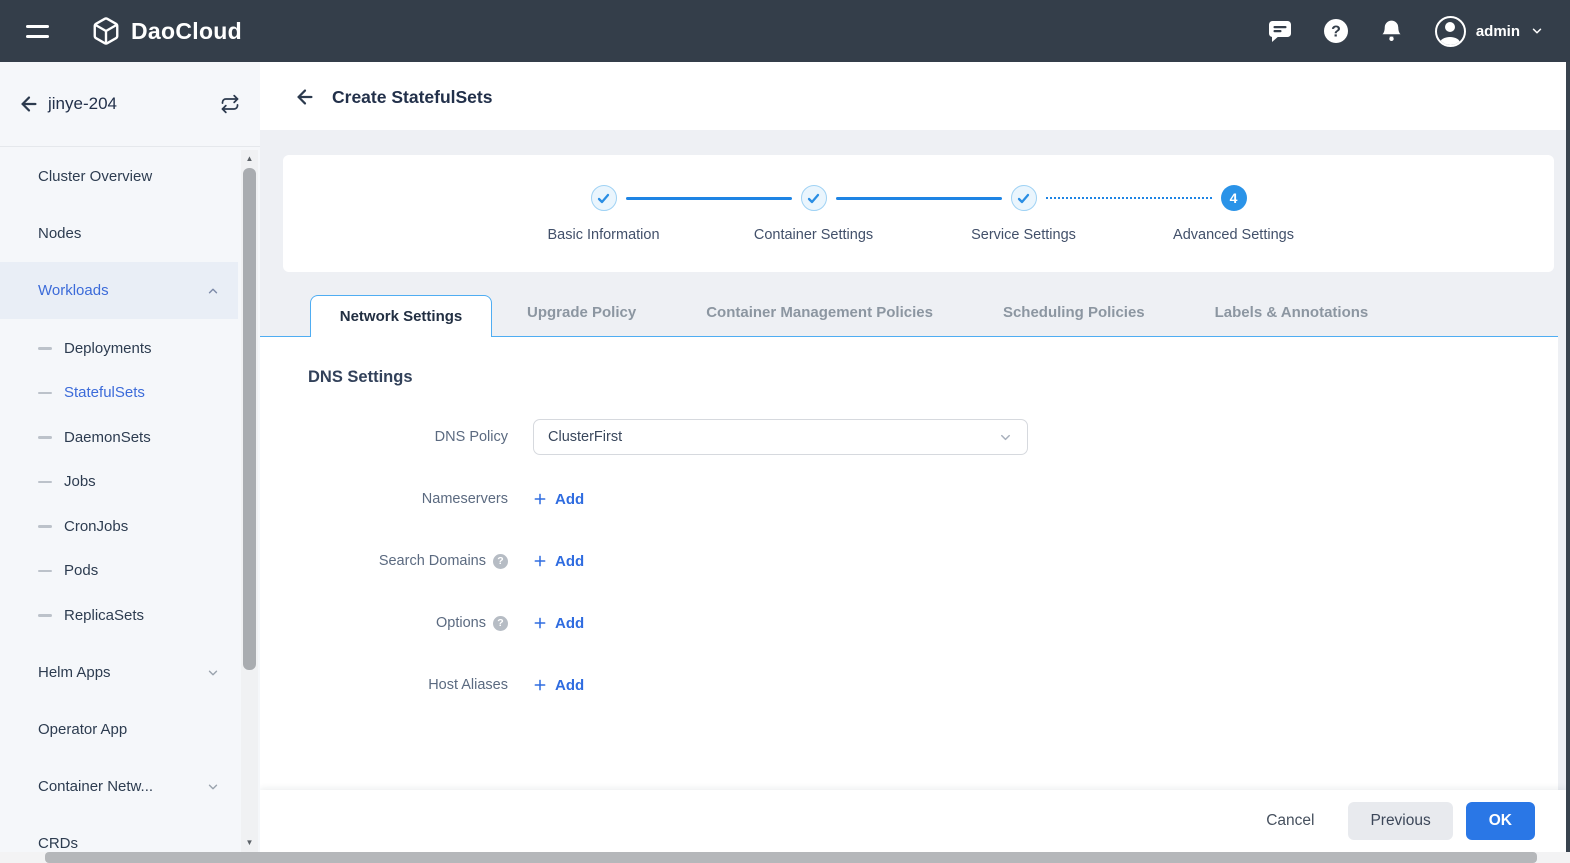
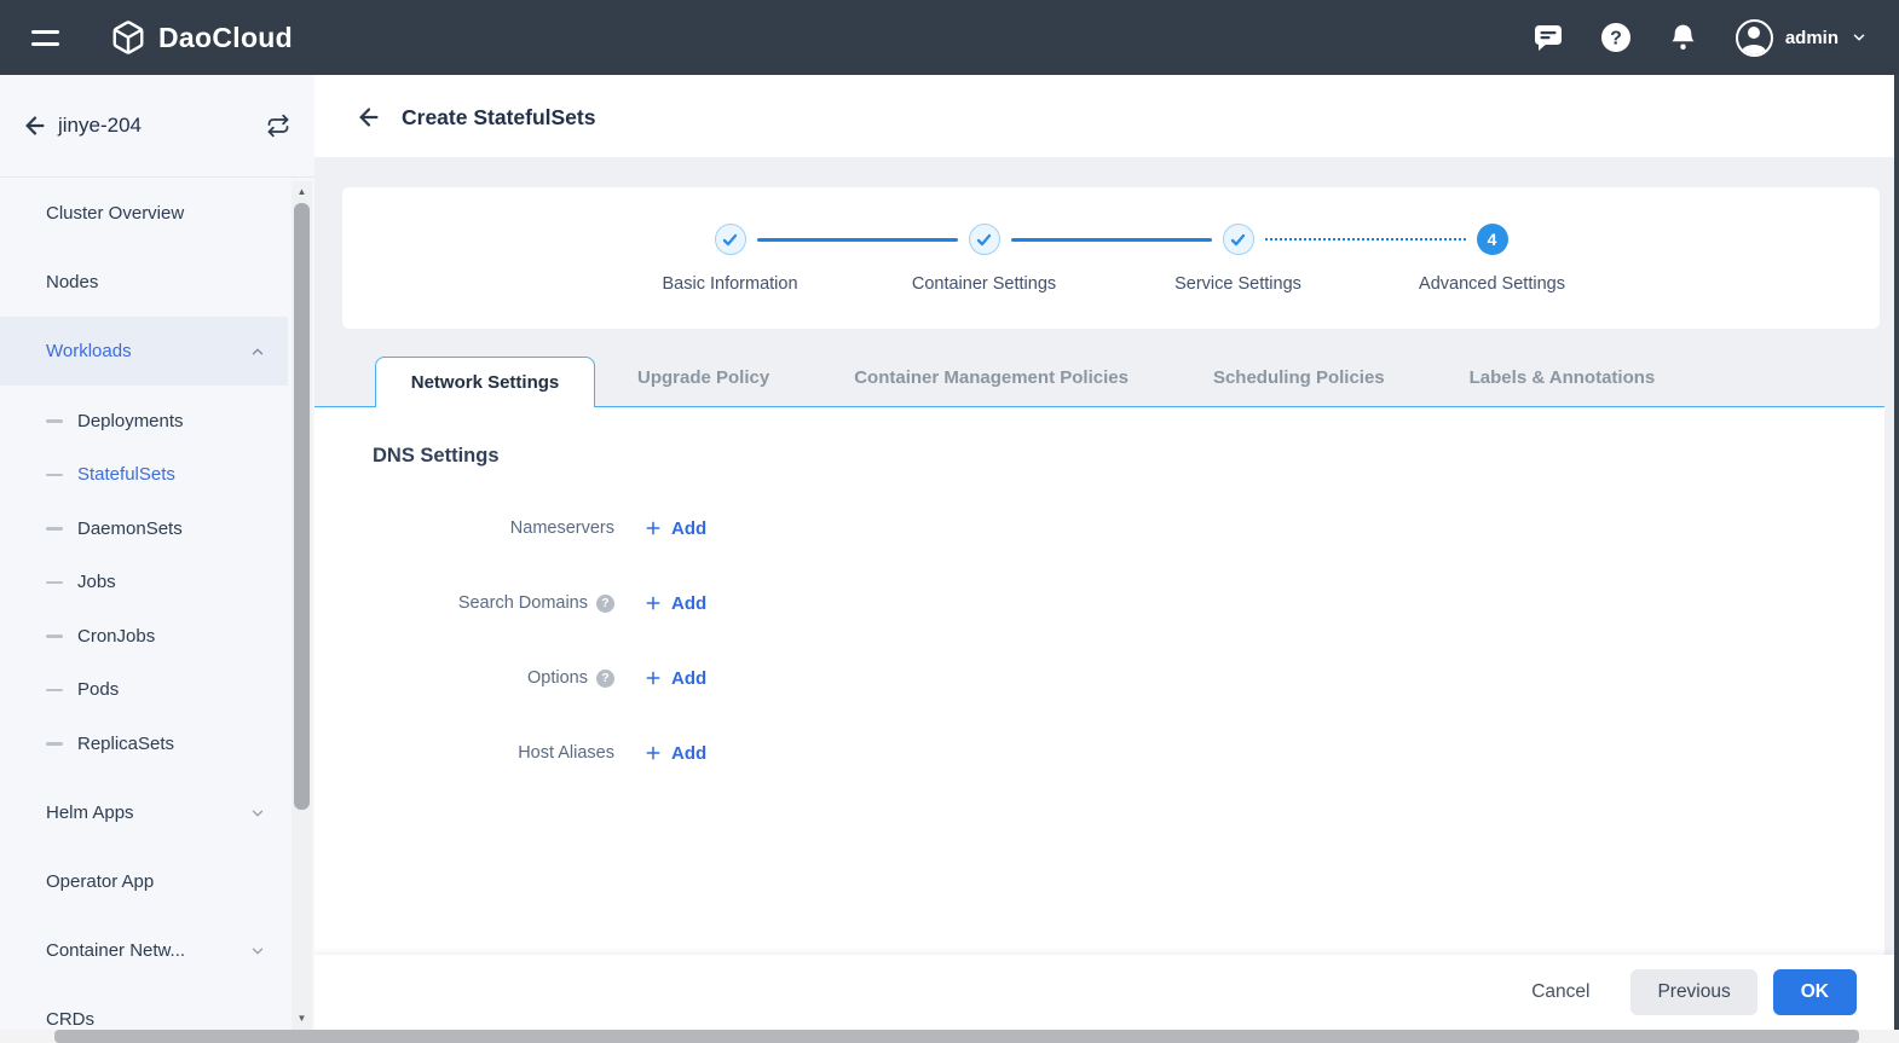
  DaoCloud
  ?
  admin
  jinye-204
  Cluster Overview
  Nodes
  Workloads
  Deployments
  StatefulSets
  DaemonSets
  Jobs
  CronJobs
  Pods
  ReplicaSets
  Helm Apps
  Operator App
  Container Netw...
  CRDs
  ▲
  ▼
  Create StatefulSets
  Basic Information
  Container Settings
  Service Settings
  4
  Advanced Settings
  Network Settings
  Upgrade Policy
  Container Management Policies
  Scheduling Policies
  Labels & Annotations
  DNS Settings
- DNS Policy
- ClusterFirst
  Nameservers
  Add
  Search Domains
  ?
  Add
  Options
  ?
  Add
  Host Aliases
  Add
  Cancel
  Previous
  OK
